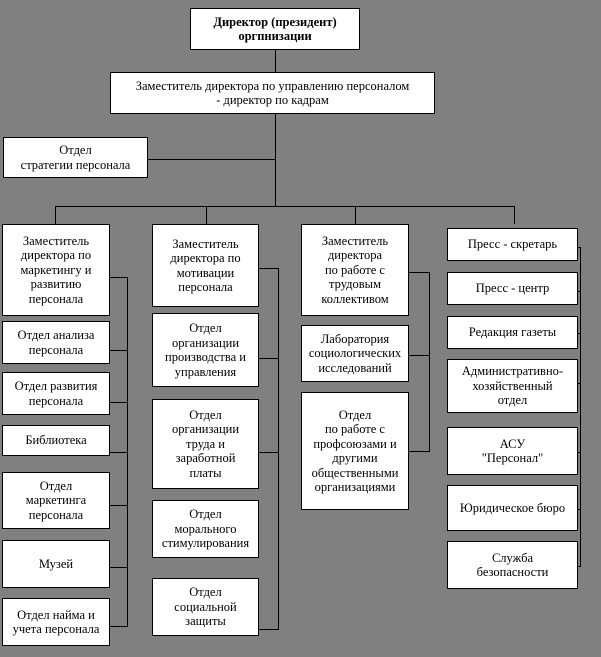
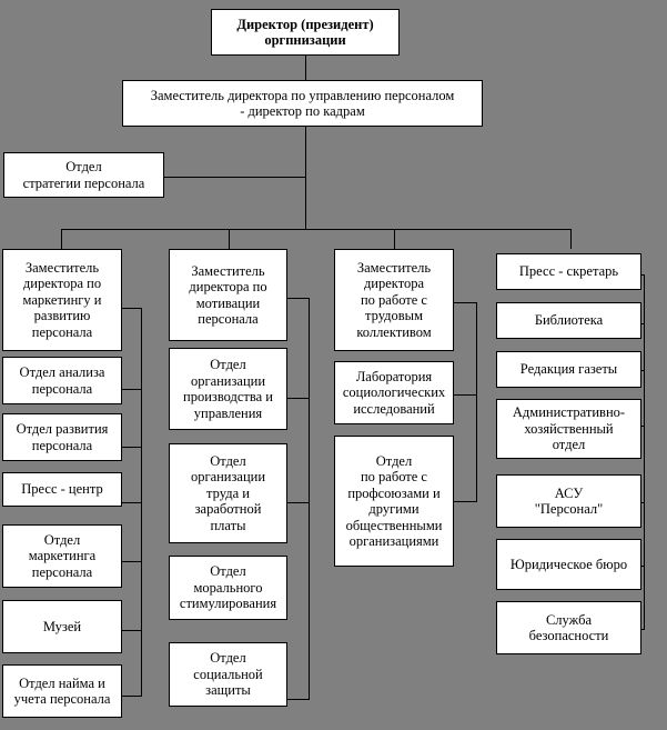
  Директор (президент)
  оргпнизации
  Заместитель директора по управлению персоналом
  - директор по кадрам
  Отдел
  стратегии персонала
  Заместитель
  директора по
  маркетингу и
  развитию
  персонала
  Отдел анализа
  персонала
  Отдел развития
  персонала
- Библиотека
+ Пресс - центр
  Отдел
  маркетинга
  персонала
  Музей
  Отдел найма и
  учета персонала
  Заместитель
  директора по
  мотивации
  персонала
  Отдел
  организации
  производства и
  управления
  Отдел
  организации
  труда и
  заработной
  платы
  Отдел
  морального
  стимулирования
  Отдел
  социальной
  защиты
  Заместитель
  директора
  по работе с
  трудовым
  коллективом
  Лаборатория
  социологических
  исследований
  Отдел
  по работе с
  профсоюзами и
  другими
  общественными
  организациями
  Пресс - скретарь
- Пресс - центр
+ Библиотека
  Редакция газеты
  Административно-
  хозяйственный
  отдел
  АСУ
  "Персонал"
  Юридическое бюро
  Служба
  безопасности
